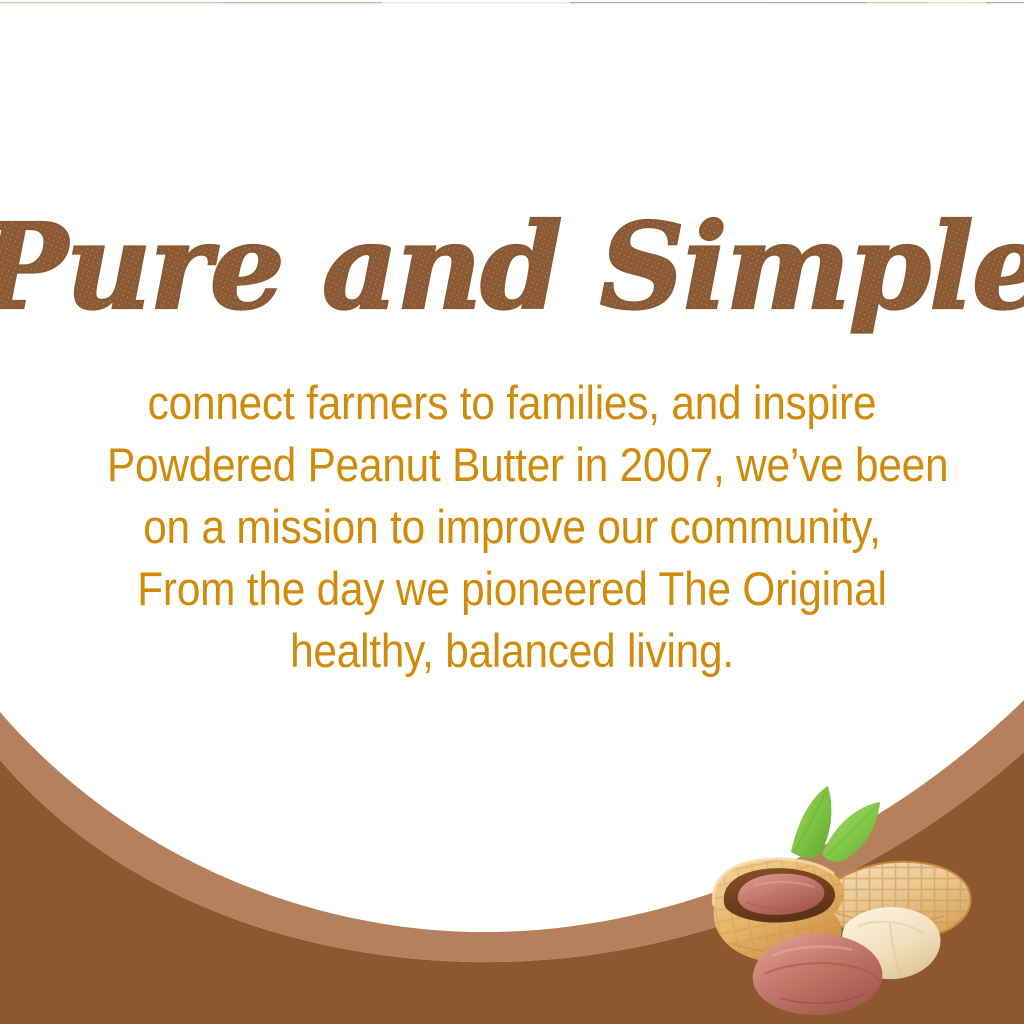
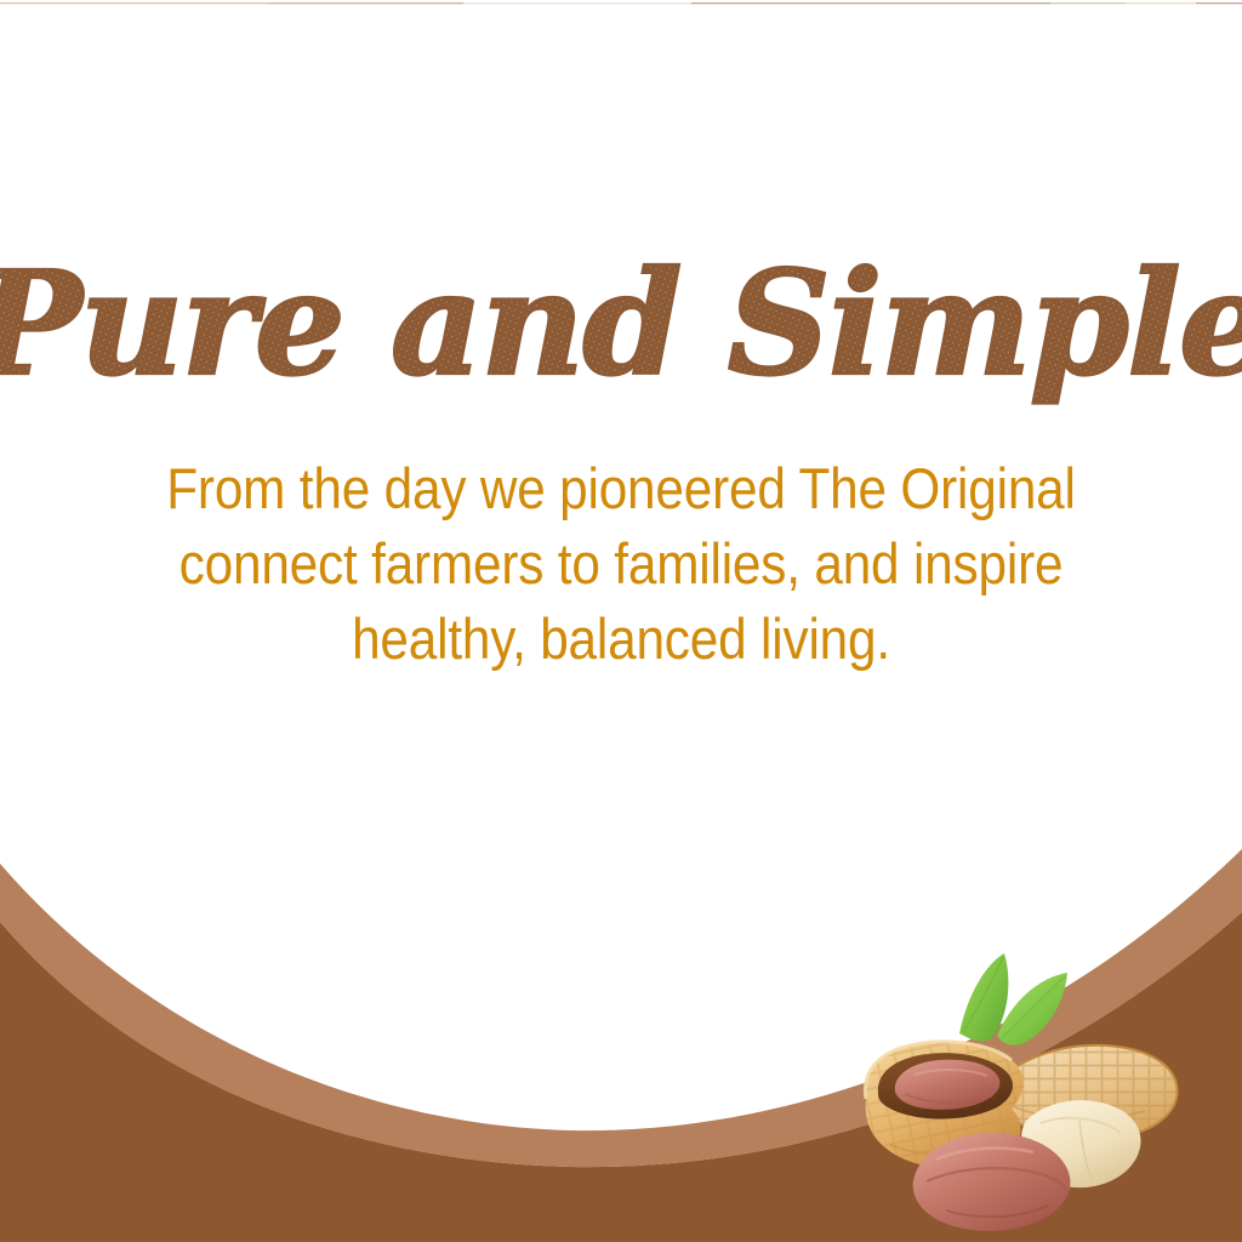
  Pure and Simple
- connect farmers to families, and inspire
+ From the day we pioneered The Original
- Powdered Peanut Butter in 2007, we’ve been
- on a mission to improve our community,
- From the day we pioneered The Original
+ connect farmers to families, and inspire
  healthy, balanced living.
